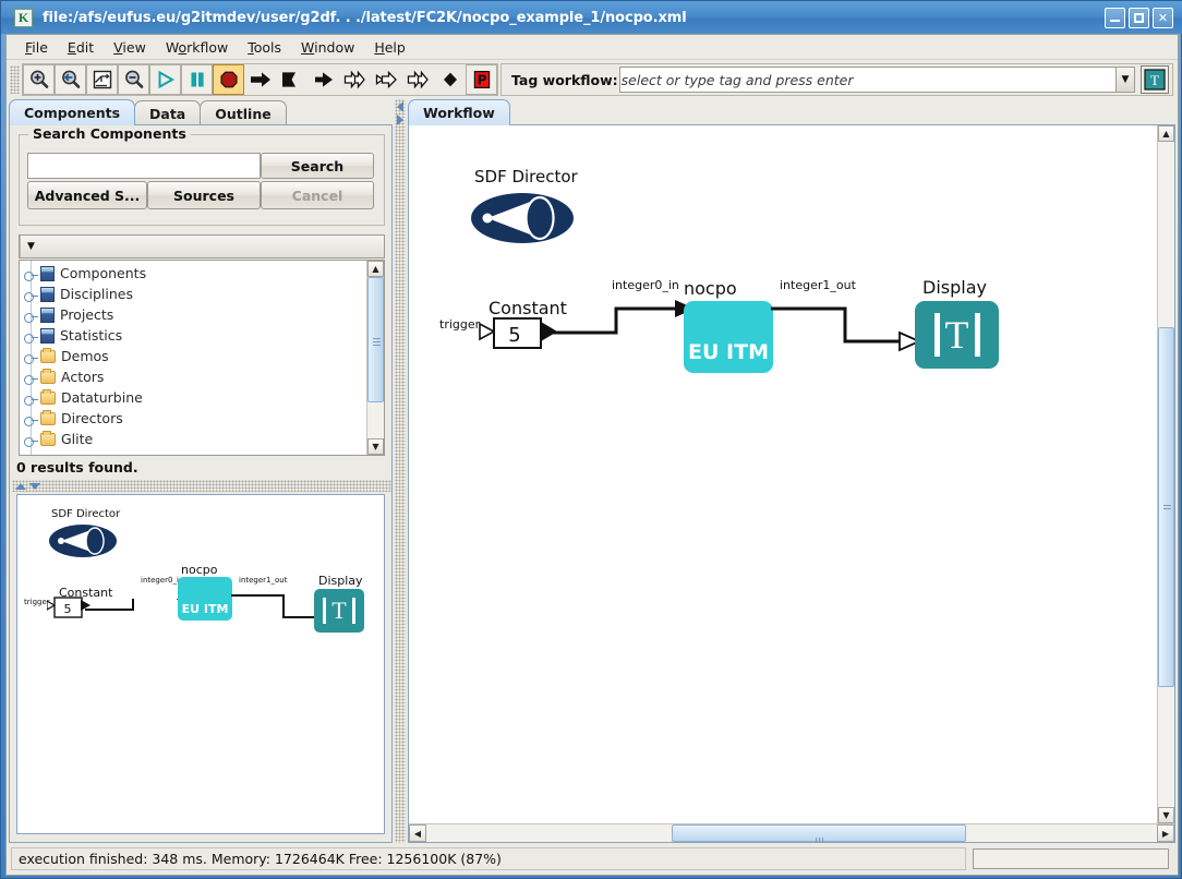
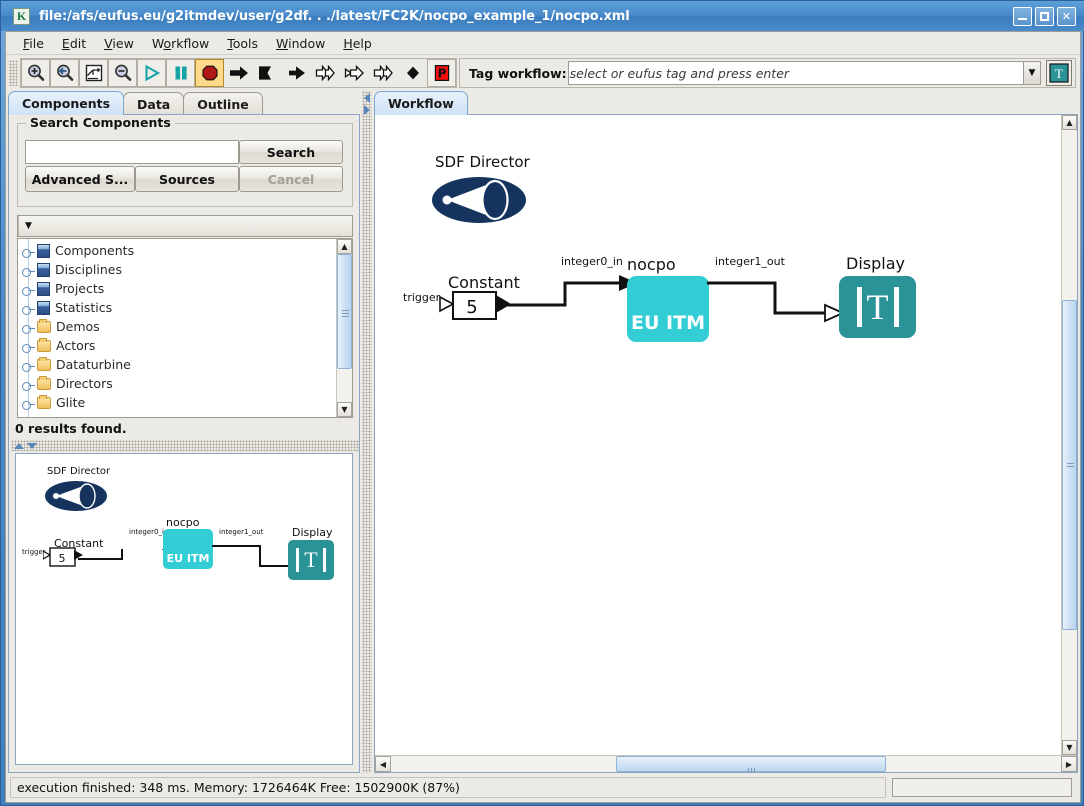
  K
  file:/afs/eufus.eu/g2itmdev/user/g2df. . ./latest/FC2K/nocpo_example_1/nocpo.xml
  ✕
  File
  Edit
  View
  Workflow
  Tools
  Window
  Help
  P
  Tag workflow:
- select or type tag and press enter
+ select or eufus tag and press enter
  ▼
  T
  Components
  Data
  Outline
  Search Components
  Search
  Advanced S...
  Sources
  Cancel
  ▼
  Components
  Disciplines
  Projects
  Statistics
  Demos
  Actors
  Dataturbine
  Directors
  Glite
  ▲
  ▼
  0 results found.
  SDF Director
  trigge
  Constant
  5
  integer0_
  nocpo
  EU ITM
  integer1_out
  Display
  T
  Workflow
  SDF Director
  trigger
  Constant
  5
  integer0_in
  nocpo
  EU ITM
  integer1_out
  Display
  T
  ▲
  ▼
  ◀
  ▶
- execution finished: 348 ms. Memory: 1726464K Free: 1256100K (87%)
+ execution finished: 348 ms. Memory: 1726464K Free: 1502900K (87%)
